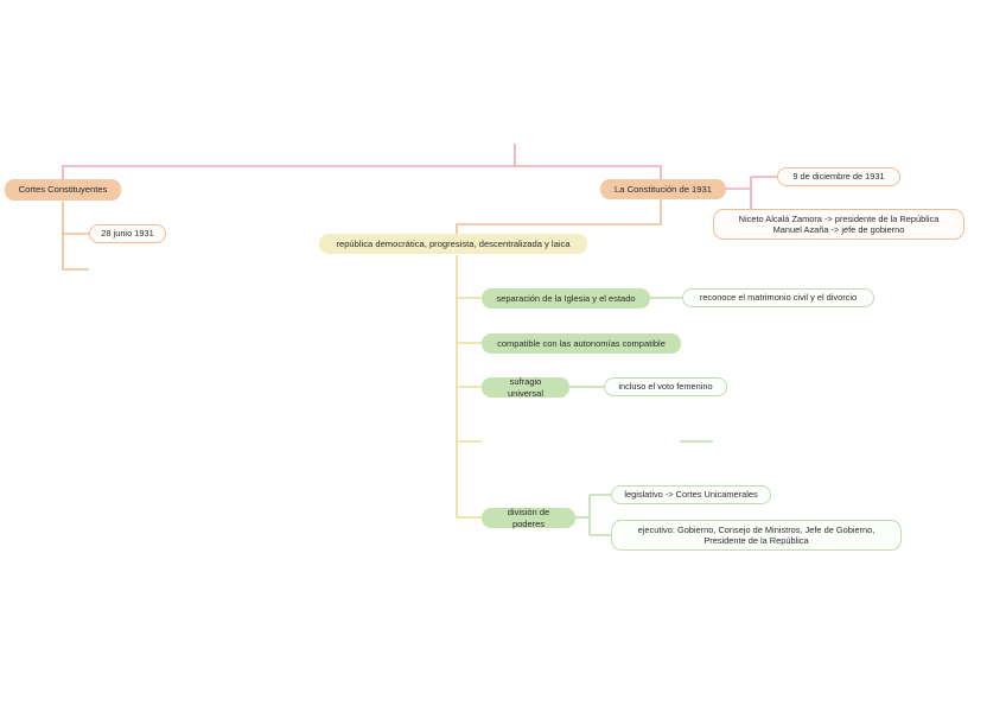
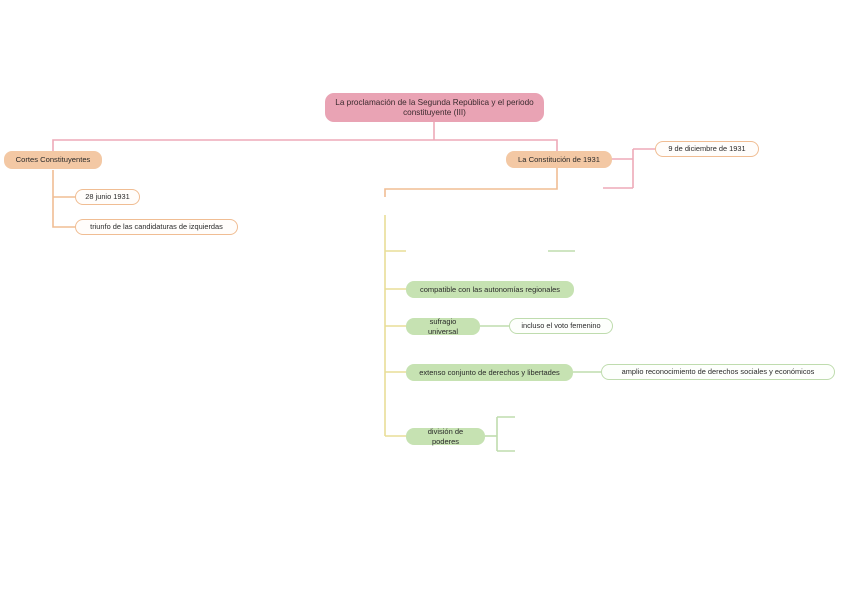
+ La proclamación de la Segunda República y el periodo
+ constituyente (III)
  Cortes Constituyentes
  28 junio 1931
+ triunfo de las candidaturas de izquierdas
  La Constitución de 1931
  9 de diciembre de 1931
- Niceto Alcalá Zamora -> presidente de la República
- Manuel Azaña -> jefe de gobierno
- república democrática, progresista, descentralizada y laica
- separación de la Iglesia y el estado
- reconoce el matrimonio civil y el divorcio
- compatible con las autonomías compatible
+ compatible con las autonomías regionales
  sufragio universal
  incluso el voto femenino
+ extenso conjunto de derechos y libertades
+ amplio reconocimiento de derechos sociales y económicos
  división de poderes
- legislativo -> Cortes Unicamerales
- ejecutivo: Gobierno, Consejo de Ministros, Jefe de Gobierno,
- Presidente de la República
